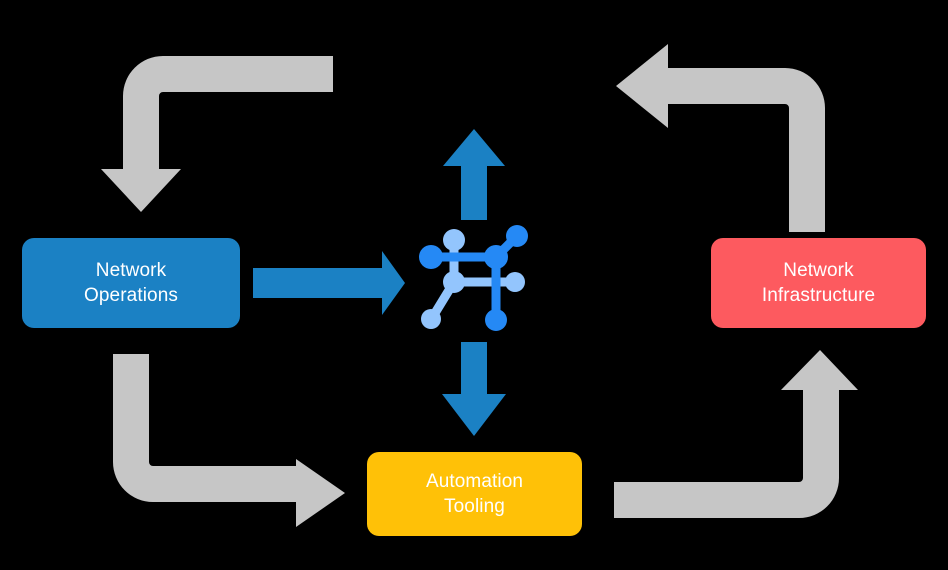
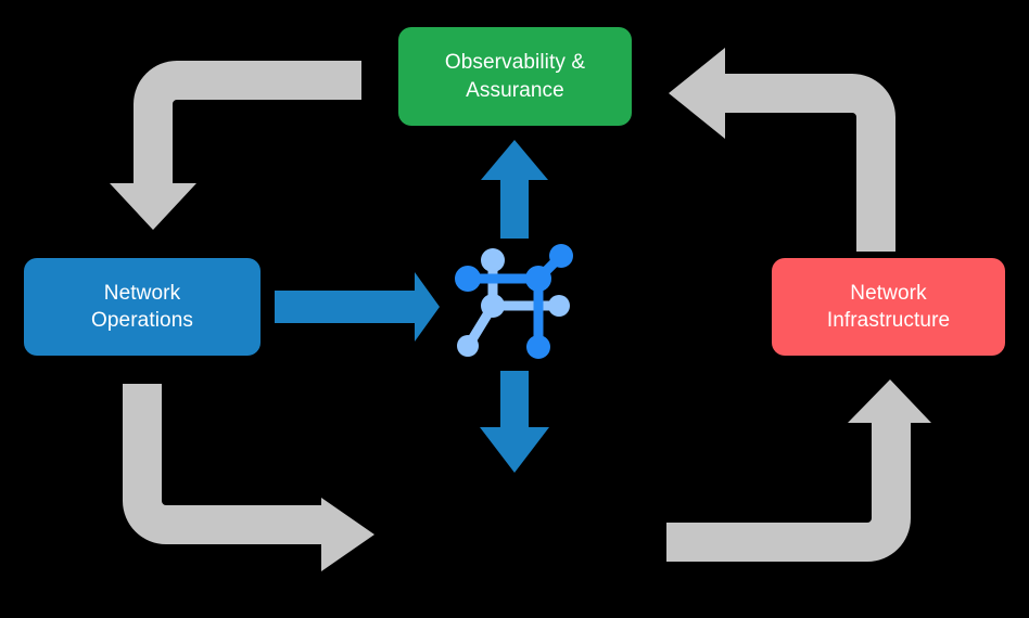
+ Observability &
+ Assurance
  Network
  Operations
  Network
  Infrastructure
- Automation
- Tooling
